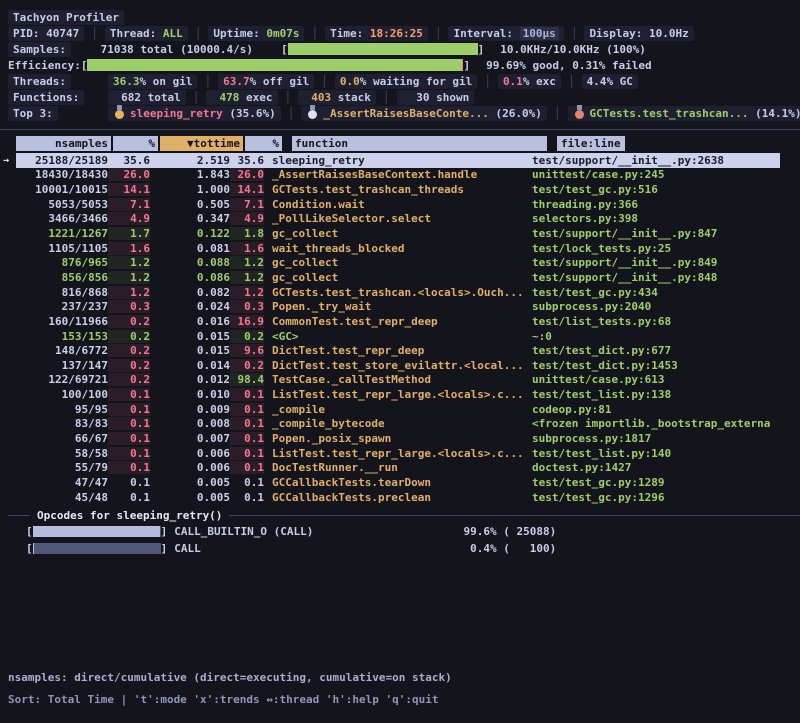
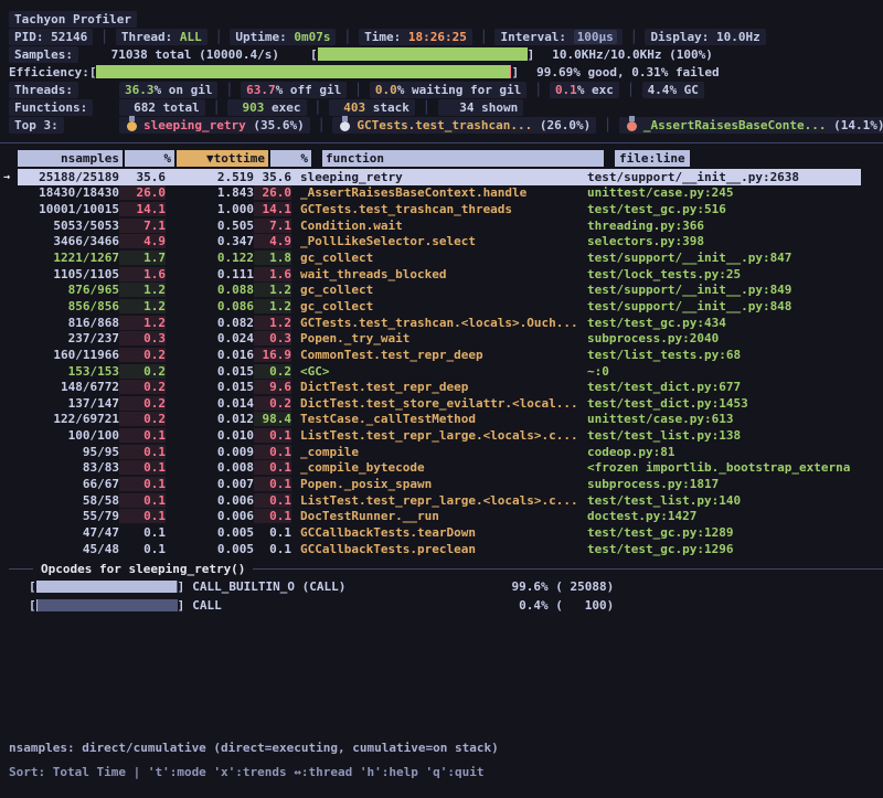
  Tachyon Profiler
  PID:
- 40747
+ 52146
  │
  Thread:
  ALL
  │
  Uptime:
  0m07s
  │
  Time:
  18:26:25
  │
  Interval:
  100µs
  │
  Display:
  10.0Hz
  Samples:
  71038 total (10000.4/s)
  [
  ]
  10.0KHz/10.0KHz (100%)
  Efficiency:
  [
  ]
  99.69% good, 0.31% failed
  Threads:
  36.3
  % on gil
  │
  63.7
  % off gil
  │
  0.0
  % waiting for gil
  │
  0.1
  % exc
  │
  4.4
  % GC
  Functions:
  682
  total
  │
- 478
+ 903
  exec
  │
  403
  stack
  │
- 30
+ 34
  shown
  Top 3:
  sleeping_retry
  (35.6%)
  │
- _AssertRaisesBaseConte...
+ GCTests.test_trashcan...
  (26.0%)
  │
- GCTests.test_trashcan...
+ _AssertRaisesBaseConte...
  (14.1%)
  nsamples
  %
  ▼tottime
  %
  function
  file:line
  →
  25188/25189
  35.6
  2.519
  35.6
  sleeping_retry
  test/support/__init__.py:2638
  18430/18430
  26.0
  1.843
  26.0
  _AssertRaisesBaseContext.handle
  unittest/case.py:245
  10001/10015
  14.1
  1.000
  14.1
  GCTests.test_trashcan_threads
  test/test_gc.py:516
  5053/5053
  7.1
  0.505
  7.1
  Condition.wait
  threading.py:366
  3466/3466
  4.9
  0.347
  4.9
  _PollLikeSelector.select
  selectors.py:398
  1221/1267
  1.7
  0.122
  1.8
  gc_collect
  test/support/__init__.py:847
  1105/1105
  1.6
- 0.081
+ 0.111
  1.6
  wait_threads_blocked
  test/lock_tests.py:25
  876/965
  1.2
  0.088
  1.2
  gc_collect
  test/support/__init__.py:849
  856/856
  1.2
  0.086
  1.2
  gc_collect
  test/support/__init__.py:848
  816/868
  1.2
  0.082
  1.2
  GCTests.test_trashcan.<locals>.Ouch...
  test/test_gc.py:434
  237/237
  0.3
  0.024
  0.3
  Popen._try_wait
  subprocess.py:2040
  160/11966
  0.2
  0.016
  16.9
  CommonTest.test_repr_deep
  test/list_tests.py:68
  153/153
  0.2
  0.015
  0.2
  <GC>
  ~:0
  148/6772
  0.2
  0.015
  9.6
  DictTest.test_repr_deep
  test/test_dict.py:677
  137/147
  0.2
  0.014
  0.2
  DictTest.test_store_evilattr.<local...
  test/test_dict.py:1453
  122/69721
  0.2
  0.012
  98.4
  TestCase._callTestMethod
  unittest/case.py:613
  100/100
  0.1
  0.010
  0.1
  ListTest.test_repr_large.<locals>.c...
  test/test_list.py:138
  95/95
  0.1
  0.009
  0.1
  _compile
  codeop.py:81
  83/83
  0.1
  0.008
  0.1
  _compile_bytecode
  <frozen importlib._bootstrap_externa
  66/67
  0.1
  0.007
  0.1
  Popen._posix_spawn
  subprocess.py:1817
  58/58
  0.1
  0.006
  0.1
  ListTest.test_repr_large.<locals>.c...
  test/test_list.py:140
  55/79
  0.1
  0.006
  0.1
  DocTestRunner.__run
  doctest.py:1427
  47/47
  0.1
  0.005
  0.1
  GCCallbackTests.tearDown
  test/test_gc.py:1289
  45/48
  0.1
  0.005
  0.1
  GCCallbackTests.preclean
  test/test_gc.py:1296
  Opcodes for sleeping_retry()
  [
  ]
  CALL_BUILTIN_O (CALL)
  99.6% ( 25088)
  [
  ]
  CALL
  0.4% ( 100)
  nsamples: direct/cumulative (direct=executing, cumulative=on stack)
  Sort: Total Time | 't':mode 'x':trends ↔:thread 'h':help 'q':quit
